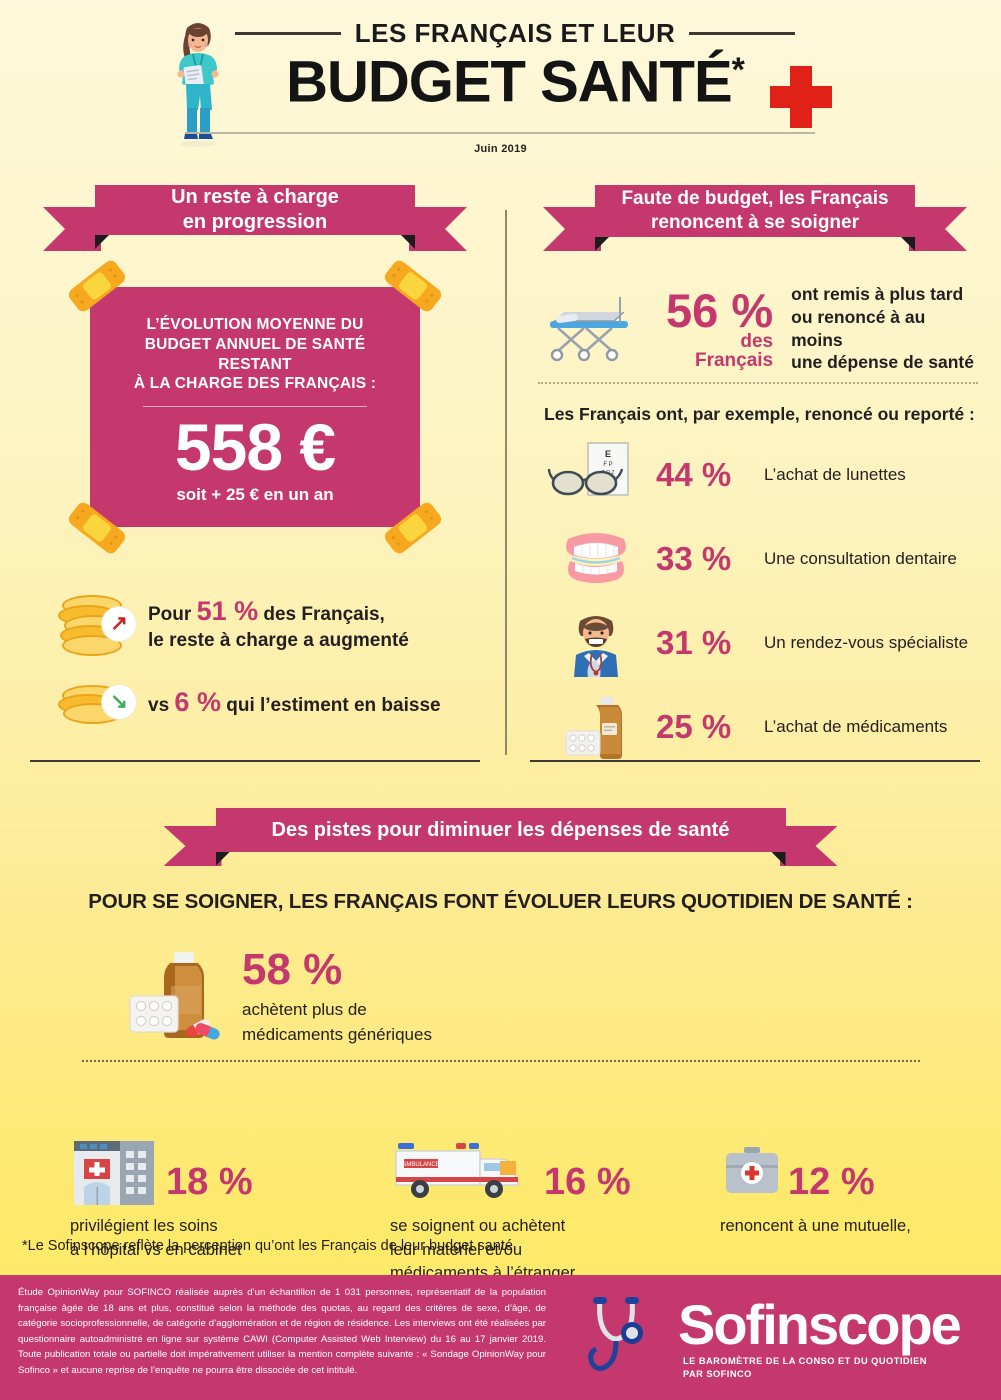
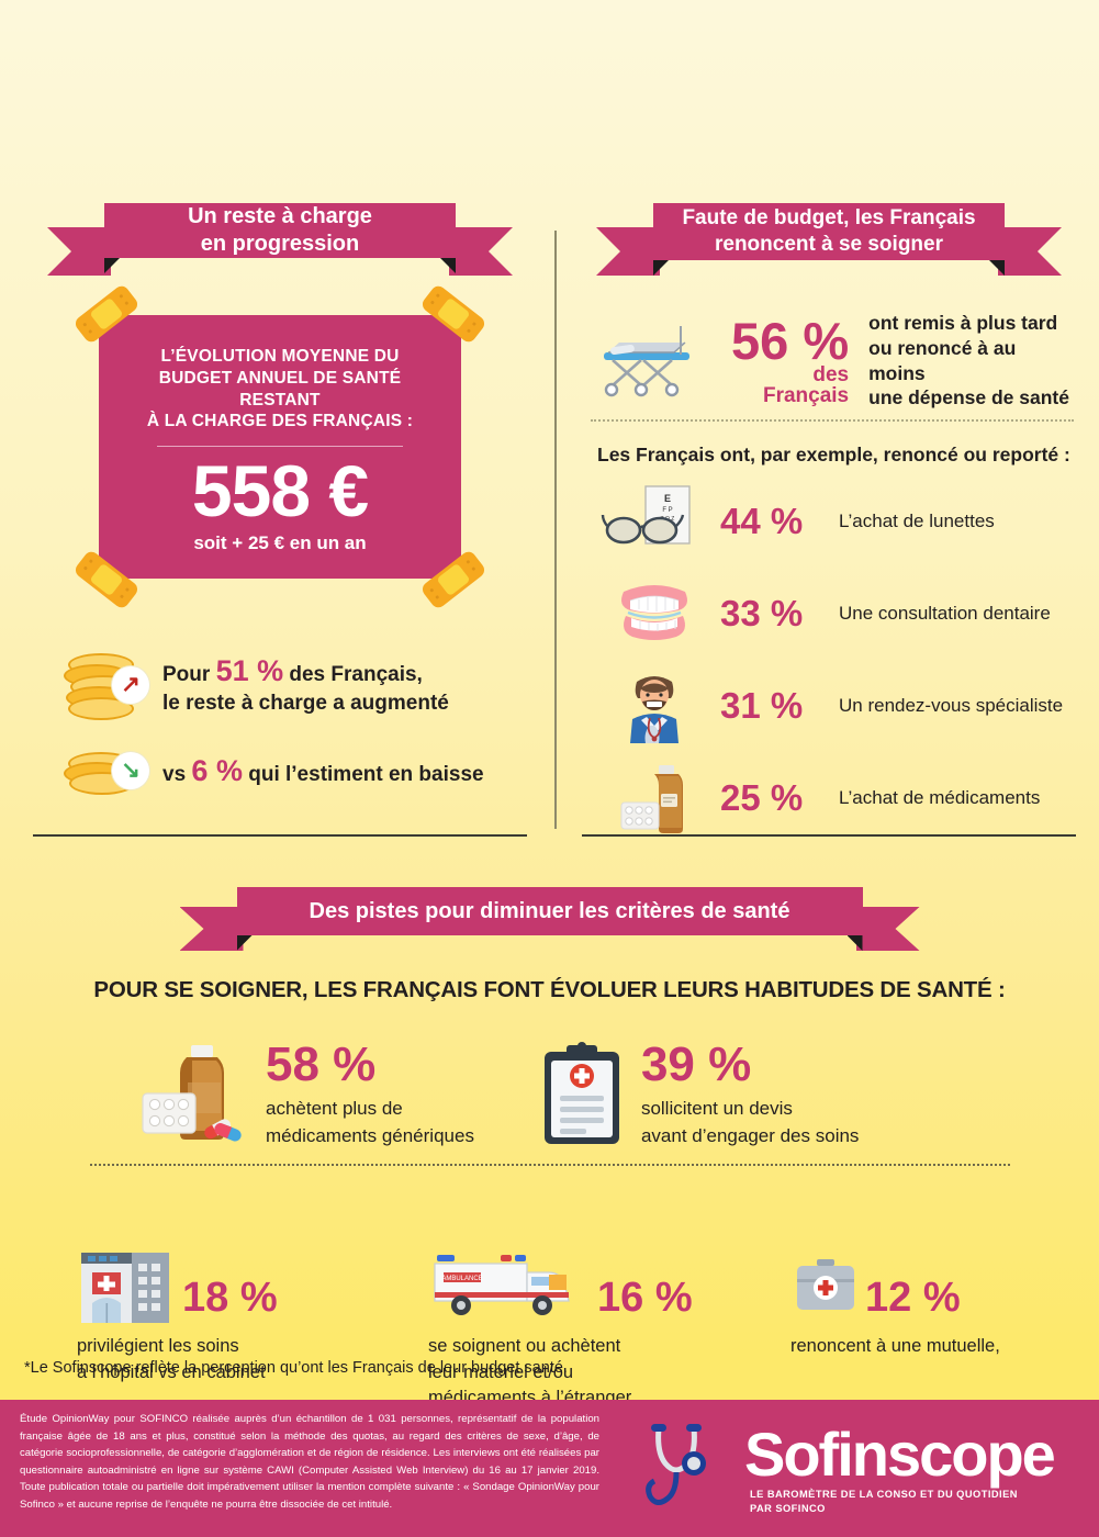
- LES FRANÇAIS ET LEUR
- BUDGET SANTÉ*
- Juin 2019
  Un reste à charge
  en progression
  L’ÉVOLUTION MOYENNE DU
  BUDGET ANNUEL DE SANTÉ RESTANT
  À LA CHARGE DES FRANÇAIS :
  558 €
  soit + 25 € en un an
  ↗
  Pour 51 % des Français,
  le reste à charge a augmenté
  ↘
  vs 6 % qui l’estiment en baisse
  Faute de budget, les Français
  renoncent à se soigner
  56 %
  des Français
  ont remis à plus tard
  ou renoncé à au moins
  une dépense de santé
  Les Français ont, par exemple, renoncé ou reporté :
  E
  44 %
  L’achat de lunettes
  33 %
  Une consultation dentaire
  31 %
  Un rendez-vous spécialiste
  25 %
  L’achat de médicaments
- Des pistes pour diminuer les dépenses de santé
+ Des pistes pour diminuer les critères de santé
- POUR SE SOIGNER, LES FRANÇAIS FONT ÉVOLUER LEURS QUOTIDIEN DE SANTÉ :
+ POUR SE SOIGNER, LES FRANÇAIS FONT ÉVOLUER LEURS HABITUDES DE SANTÉ :
  58 %
  achètent plus de
  médicaments génériques
+ 39 %
+ sollicitent un devis
+ avant d’engager des soins
  18 %
  privilégient les soins
  à l’hôpital vs en cabinet
  16 %
  se soignent ou achètent
  leur matériel et/ou
  médicaments à l’étranger
  12 %
  renoncent à une mutuelle,
  *Le Sofinscope reflète la perception qu’ont les Français de leur budget santé.
  Étude OpinionWay pour SOFINCO réalisée auprès d’un échantillon de 1 031 personnes, représentatif de la population française âgée de 18 ans et plus, constitué selon la méthode des quotas, au regard des critères de sexe, d’âge, de catégorie socioprofessionnelle, de catégorie d’agglomération et de région de résidence. Les interviews ont été réalisées par questionnaire autoadministré en ligne sur système CAWI (Computer Assisted Web Interview) du 16 au 17 janvier 2019. Toute publication totale ou partielle doit impérativement utiliser la mention complète suivante : « Sondage OpinionWay pour Sofinco » et aucune reprise de l’enquête ne pourra être dissociée de cet intitulé.
  Sofinscope
  LE BAROMÈTRE DE LA CONSO ET DU QUOTIDIEN
  PAR SOFINCO
